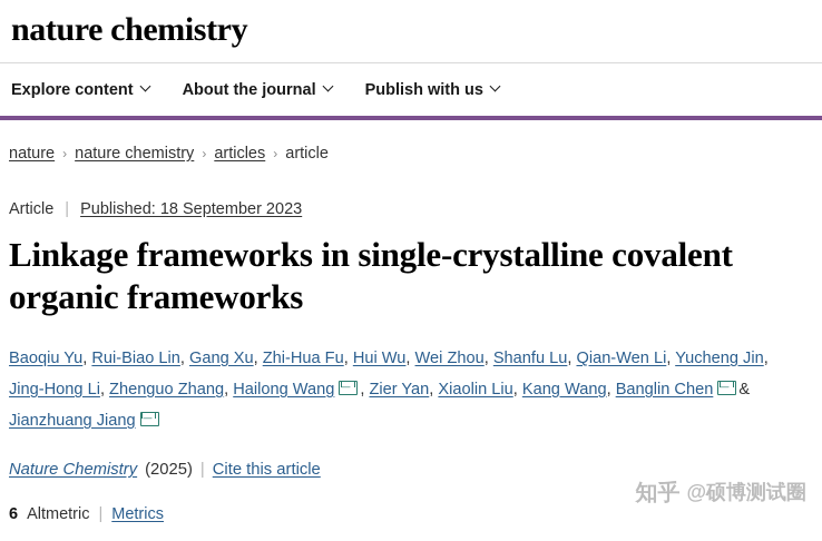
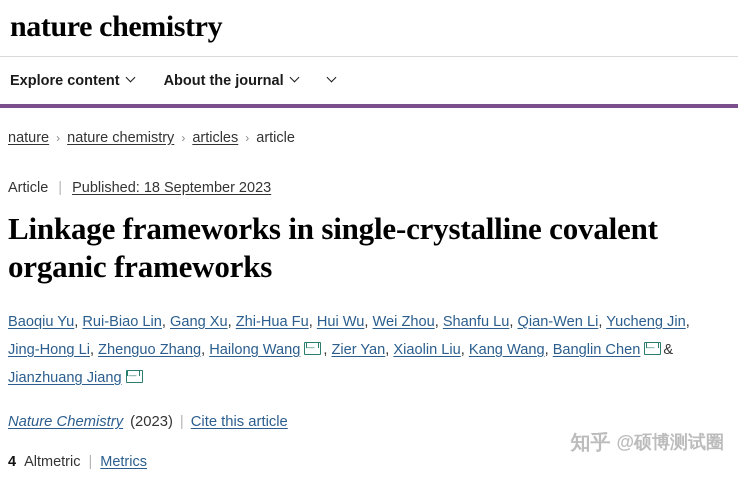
  nature chemistry
  Explore content
  About the journal
- Publish with us
  nature
  ›
  nature chemistry
  ›
  articles
  ›
  article
  Article
  |
  Published: 18 September 2023
  Linkage frameworks in single-crystalline covalent organic frameworks
  Baoqiu Yu, Rui-Biao Lin, Gang Xu, Zhi-Hua Fu, Hui Wu, Wei Zhou, Shanfu Lu, Qian-Wen Li, Yucheng Jin, Jing-Hong Li, Zhenguo Zhang, Hailong Wang , Zier Yan, Xiaolin Liu, Kang Wang, Banglin Chen & Jianzhuang Jiang
  Nature Chemistry
- (2025)
+ (2023)
  |
  Cite this article
- 6
+ 4
  Altmetric
  |
  Metrics
  知乎
  @硕博测试圈
